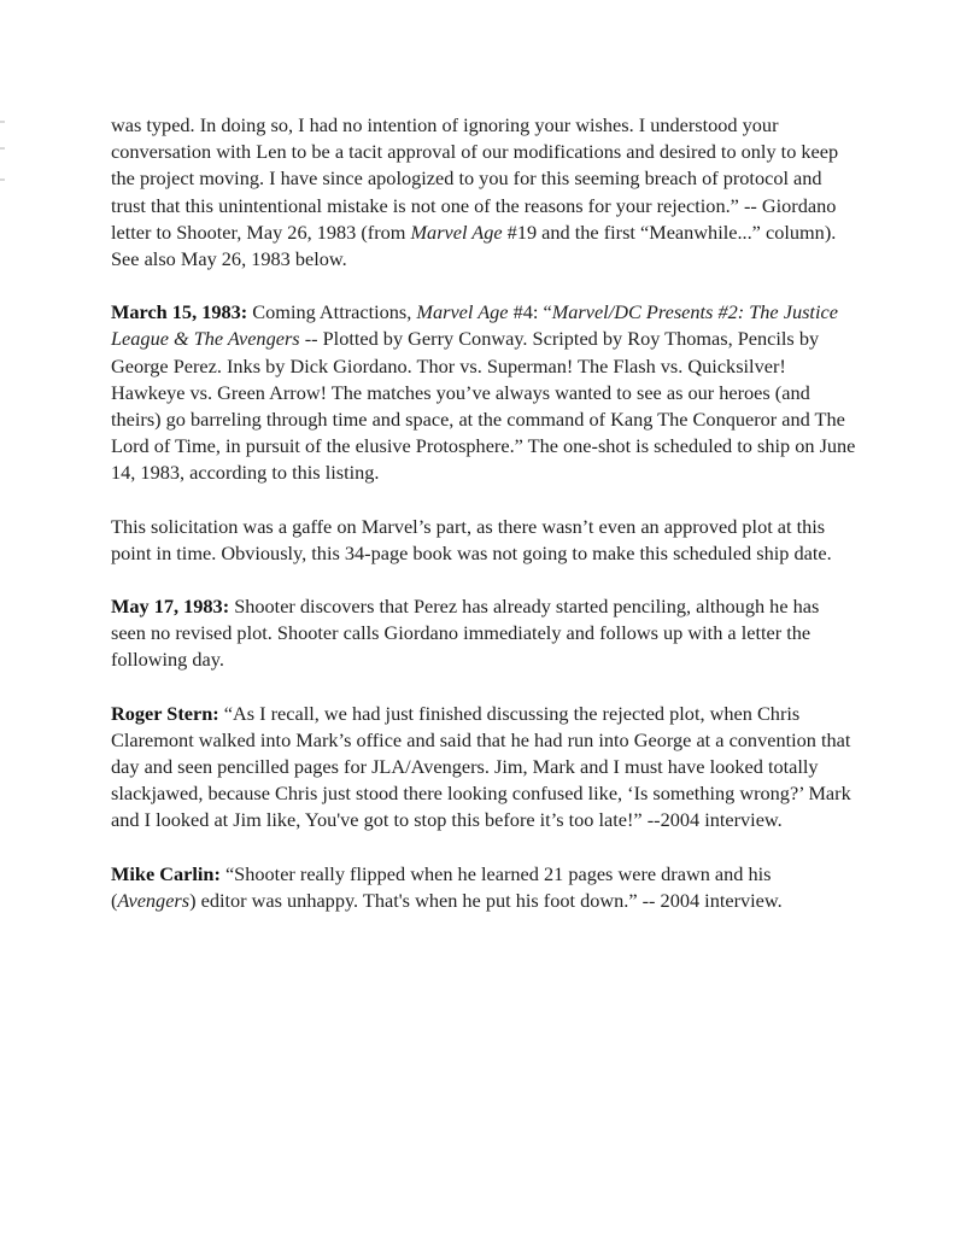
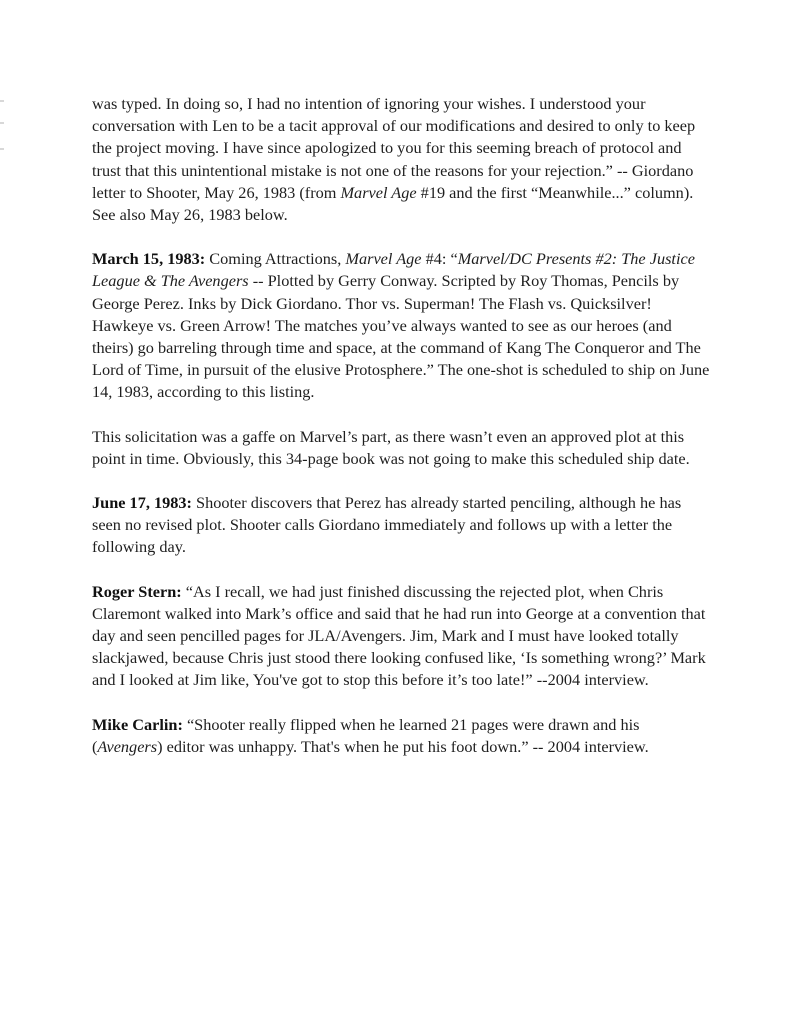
  was typed. In doing so, I had no intention of ignoring your wishes. I understood your conversation with Len to be a tacit approval of our modifications and desired to only to keep the project moving. I have since apologized to you for this seeming breach of protocol and trust that this unintentional mistake is not one of the reasons for your rejection.” -- Giordano letter to Shooter, May 26, 1983 (from Marvel Age #19 and the first “Meanwhile...” column). See also May 26, 1983 below.
  March 15, 1983: Coming Attractions, Marvel Age #4: “Marvel/DC Presents #2: The Justice League & The Avengers -- Plotted by Gerry Conway. Scripted by Roy Thomas, Pencils by George Perez. Inks by Dick Giordano. Thor vs. Superman! The Flash vs. Quicksilver! Hawkeye vs. Green Arrow! The matches you’ve always wanted to see as our heroes (and theirs) go barreling through time and space, at the command of Kang The Conqueror and The Lord of Time, in pursuit of the elusive Protosphere.” The one-shot is scheduled to ship on June 14, 1983, according to this listing.
  This solicitation was a gaffe on Marvel’s part, as there wasn’t even an approved plot at this point in time. Obviously, this 34-page book was not going to make this scheduled ship date.
- May 17, 1983: Shooter discovers that Perez has already started penciling, although he has seen no revised plot. Shooter calls Giordano immediately and follows up with a letter the following day.
+ June 17, 1983: Shooter discovers that Perez has already started penciling, although he has seen no revised plot. Shooter calls Giordano immediately and follows up with a letter the following day.
  Roger Stern: “As I recall, we had just finished discussing the rejected plot, when Chris Claremont walked into Mark’s office and said that he had run into George at a convention that day and seen pencilled pages for JLA/Avengers. Jim, Mark and I must have looked totally slackjawed, because Chris just stood there looking confused like, ‘Is something wrong?’ Mark and I looked at Jim like, You've got to stop this before it’s too late!” --2004 interview.
  Mike Carlin: “Shooter really flipped when he learned 21 pages were drawn and his (Avengers) editor was unhappy. That's when he put his foot down.” -- 2004 interview.
